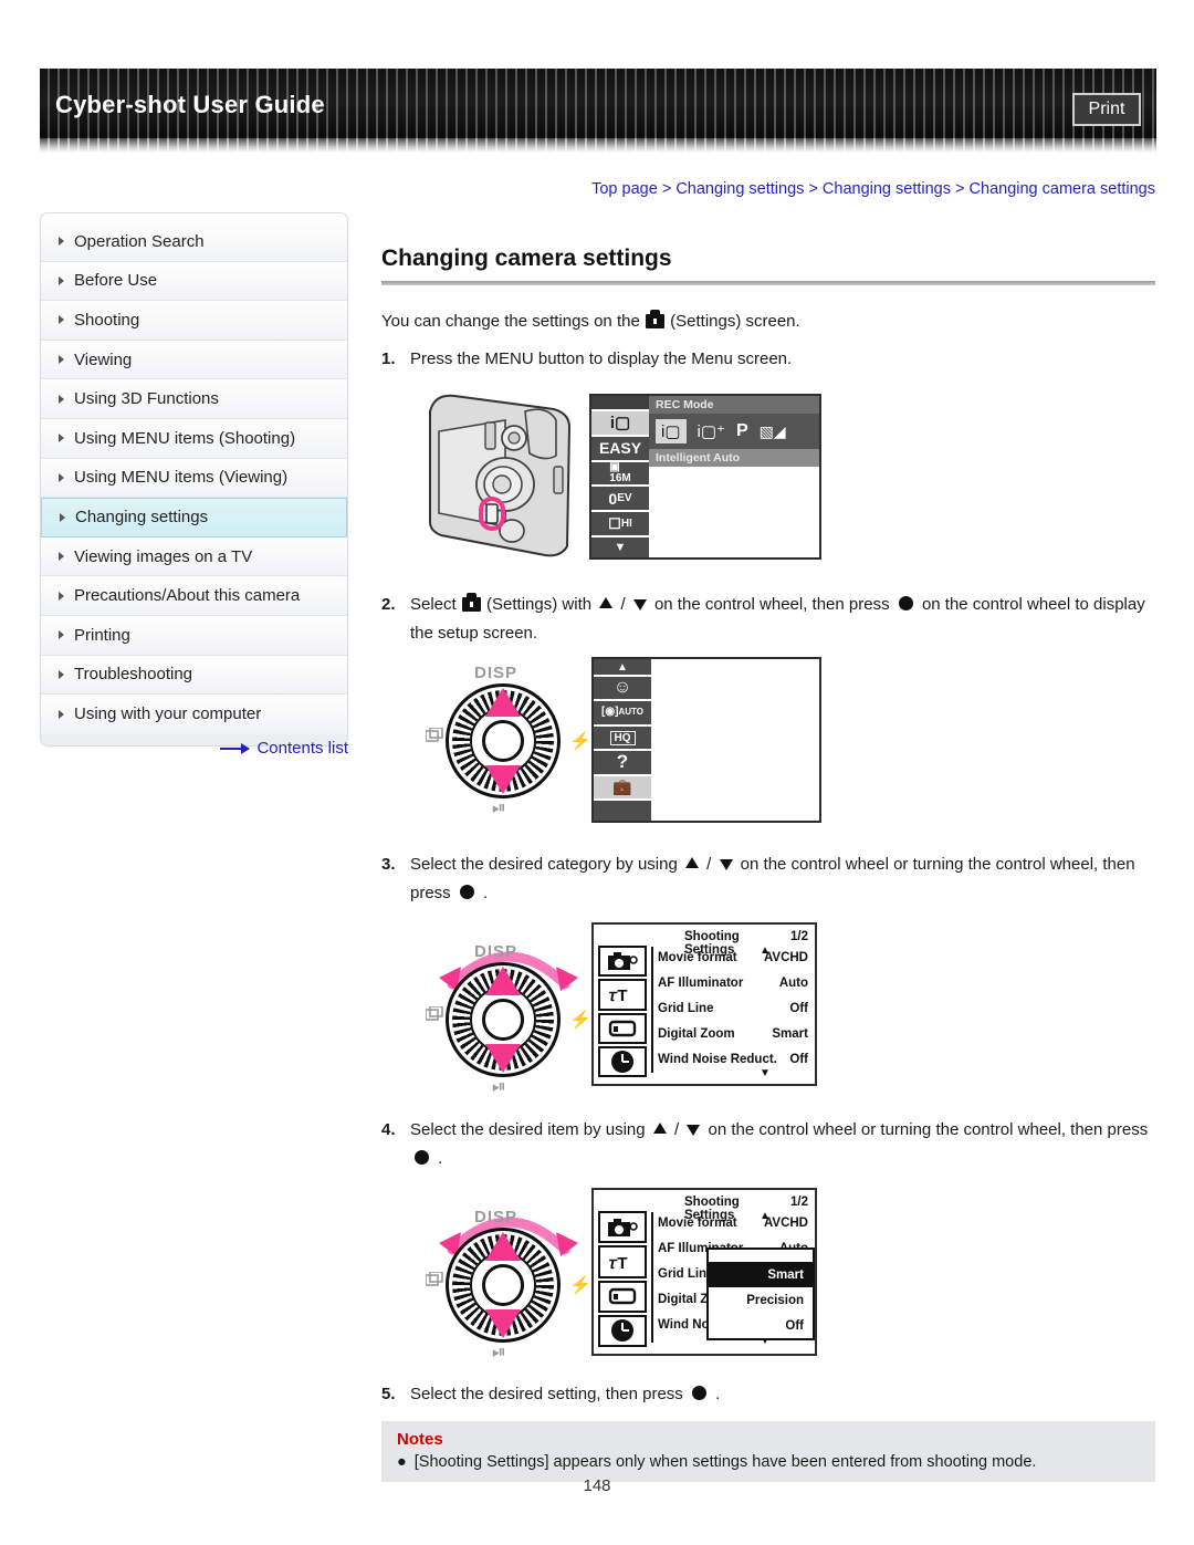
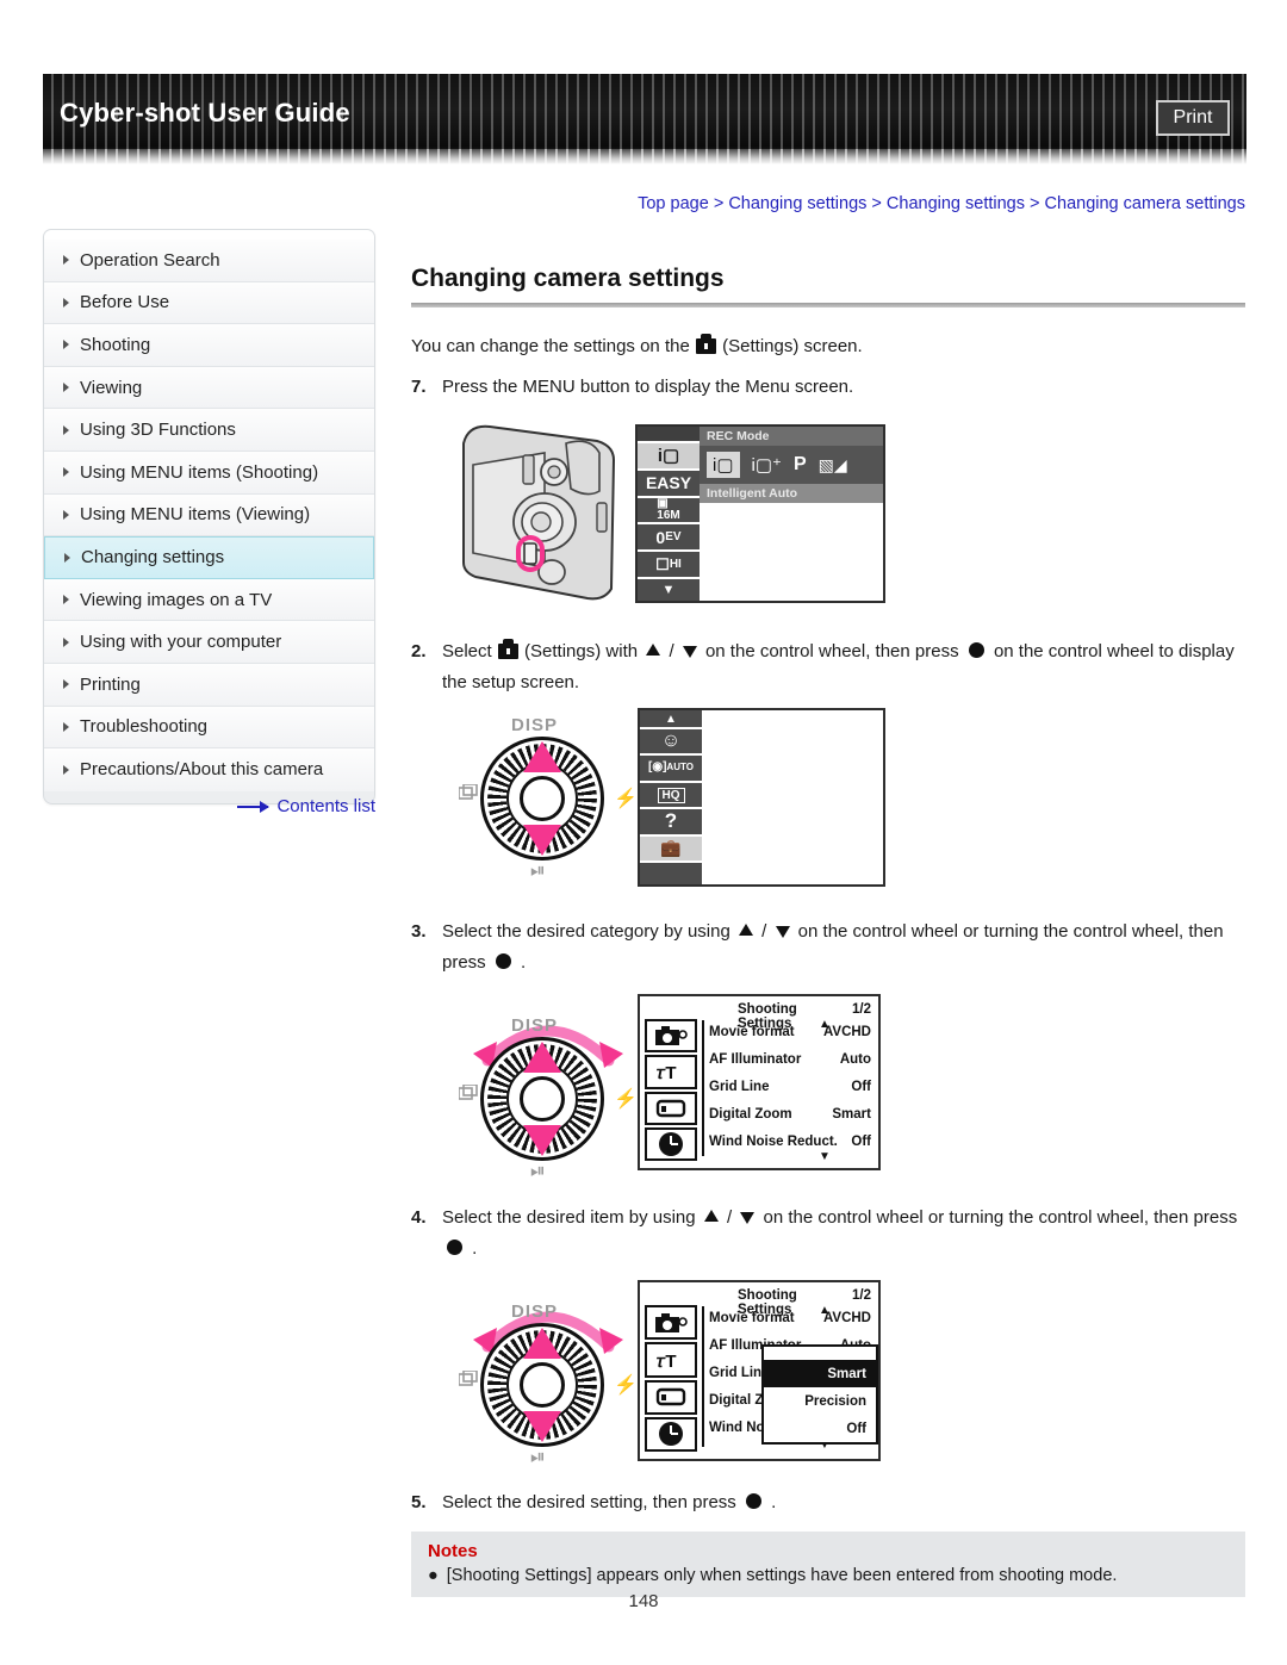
  Cyber-shot User Guide
  Print
  Top page > Changing settings > Changing settings > Changing camera settings
  Operation Search
  Before Use
  Shooting
  Viewing
  Using 3D Functions
  Using MENU items (Shooting)
  Using MENU items (Viewing)
  Changing settings
  Viewing images on a TV
- Precautions/About this camera
+ Using with your computer
  Printing
  Troubleshooting
- Using with your computer
+ Precautions/About this camera
  Contents list
  Changing camera settings
  You can change the settings on the (Settings) screen.
- 1.
+ 7.
  Press the MENU button to display the Menu screen.
  i▢
  EASY
  ▣
  16M
  0
  EV
  ☐
  HI
  ▼
  REC Mode
  i▢
  i▢⁺
  P
  ▧◢
  Intelligent Auto
  2.
  Select (Settings) with / on the control wheel, then press on the control wheel to display the setup screen.
  DISP
  ⚡
  ⏯
  ▲
  ☺
  [◉]
  AUTO
  HQ
  ?
  💼
  3.
  Select the desired category by using / on the control wheel or turning the control wheel, then press .
  DISP
  ⚡
  ⏯
  Shooting Settings
  1/2
  𝜏T
  Movie format
  AVCHD
  ▲
  AF Illuminator
  Auto
  Grid Line
  Off
  Digital Zoom
  Smart
  Wind Noise Reduct.
  Off
  ▼
  4.
  Select the desired item by using / on the control wheel or turning the control wheel, then press .
  DISP
  ⚡
  ⏯
  Shooting Settings
  1/2
  𝜏T
  Movie format
  AVCHD
  ▲
  Grid Lin
  Digital Z
  ▼
  Smart
  Precision
  Off
  5.
  Select the desired setting, then press .
  Notes
  ●
  [Shooting Settings] appears only when settings have been entered from shooting mode.
  148
